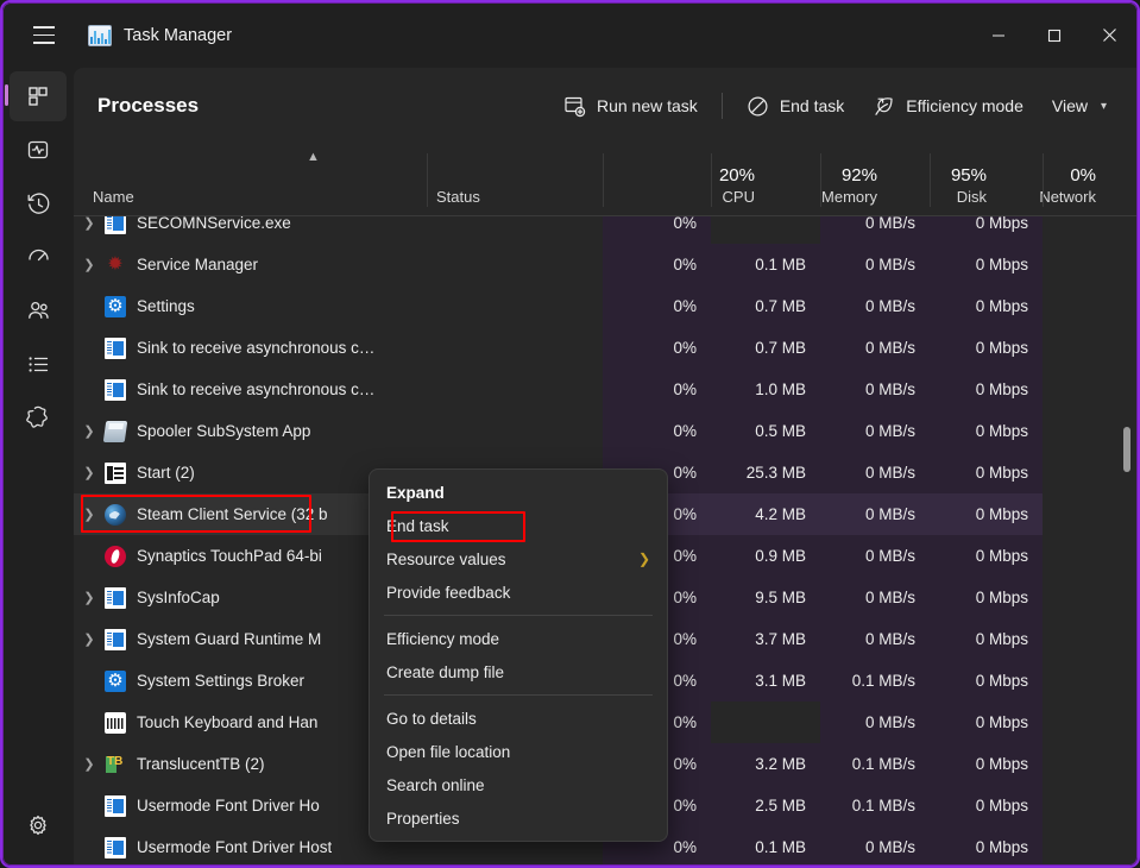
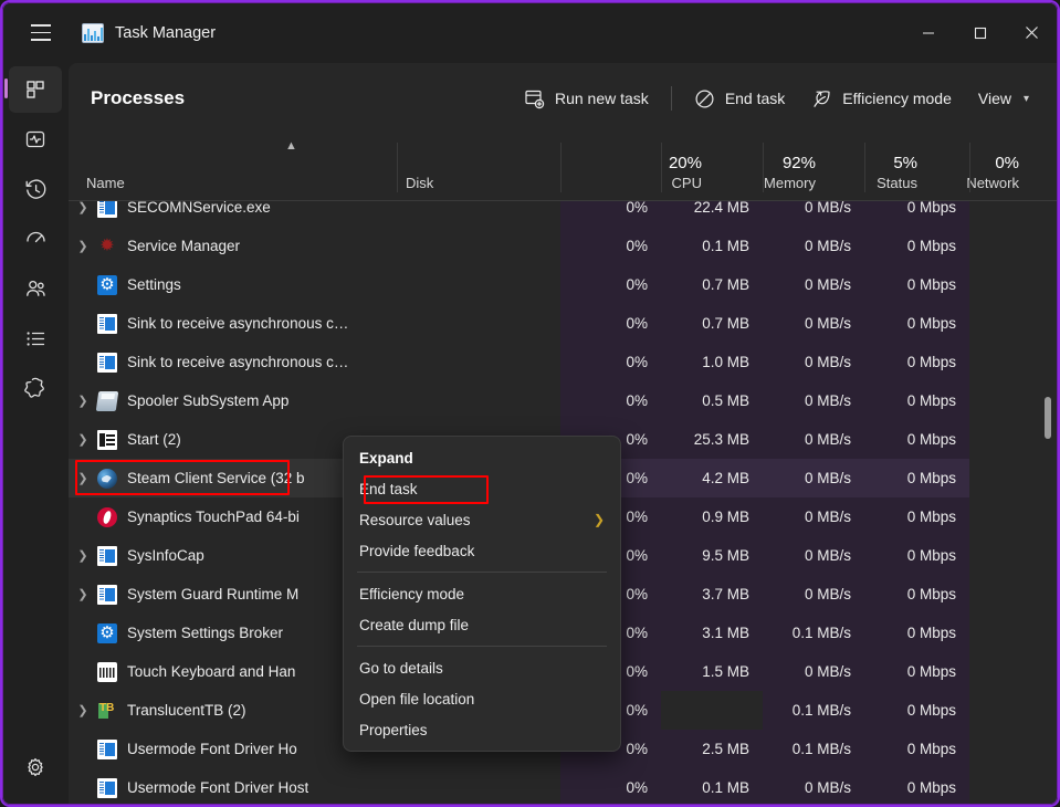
  Task Manager
  Processes
  Run new task
  End task
  Efficiency mode
  View
  ▾
  ▲
  Name
- Status
+ Disk
  20%
  CPU
  92%
  Memory
- 95%
+ 5%
- Disk
+ Status
  0%
  Network
  ❯
  SECOMNService.exe
  0%
+ 22.4 MB
  0 MB/s
  0 Mbps
  ❯
  Service Manager
  0%
  0.1 MB
  0 MB/s
  0 Mbps
  Settings
  0%
  0.7 MB
  0 MB/s
  0 Mbps
  Sink to receive asynchronous c…
  0%
  0.7 MB
  0 MB/s
  0 Mbps
  Sink to receive asynchronous c…
  0%
  1.0 MB
  0 MB/s
  0 Mbps
  ❯
  Spooler SubSystem App
  0%
  0.5 MB
  0 MB/s
  0 Mbps
  ❯
  Start (2)
  0%
  25.3 MB
  0 MB/s
  0 Mbps
  ❯
  Steam Client Service (32 b
  0%
  4.2 MB
  0 MB/s
  0 Mbps
  Synaptics TouchPad 64-bi
  0%
  0.9 MB
  0 MB/s
  0 Mbps
  ❯
  SysInfoCap
  0%
  9.5 MB
  0 MB/s
  0 Mbps
  ❯
  System Guard Runtime M
  0%
  3.7 MB
  0 MB/s
  0 Mbps
  System Settings Broker
  0%
  3.1 MB
  0.1 MB/s
  0 Mbps
  Touch Keyboard and Han
  0%
+ 1.5 MB
  0 MB/s
  0 Mbps
  ❯
  TranslucentTB (2)
  0%
- 3.2 MB
  0.1 MB/s
  0 Mbps
  Usermode Font Driver Ho
  0%
  2.5 MB
  0.1 MB/s
  0 Mbps
  Usermode Font Driver Host
  0%
  0.1 MB
  0 MB/s
  0 Mbps
  Expand
  End task
  Resource values
  ❯
  Provide feedback
  Efficiency mode
  Create dump file
  Go to details
  Open file location
- Search online
  Properties
